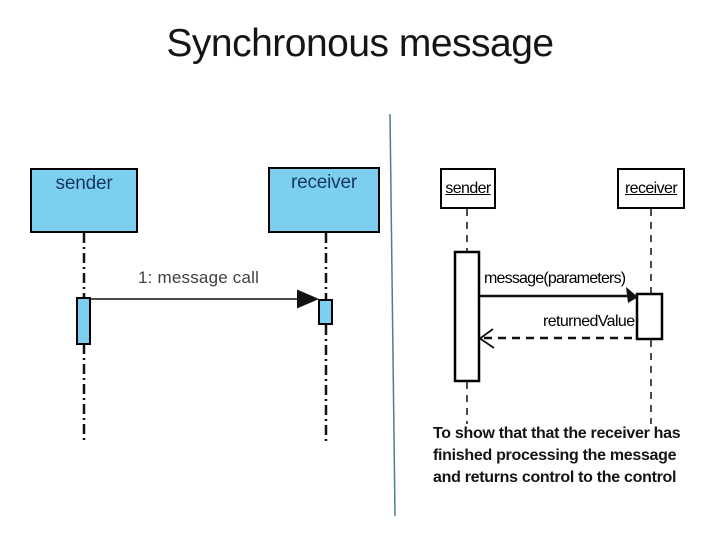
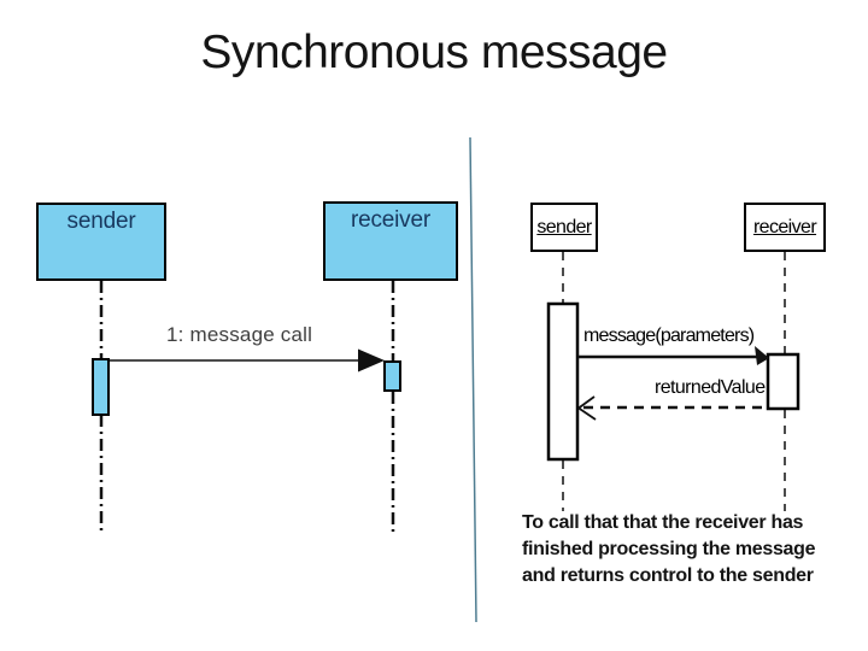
  Synchronous message
  sender
  receiver
  1: message call
  sender
  receiver
  message(parameters)
  returnedValue
- To show that that the receiver has
+ To call that that the receiver has
  finished processing the message
- and returns control to the control
+ and returns control to the sender
